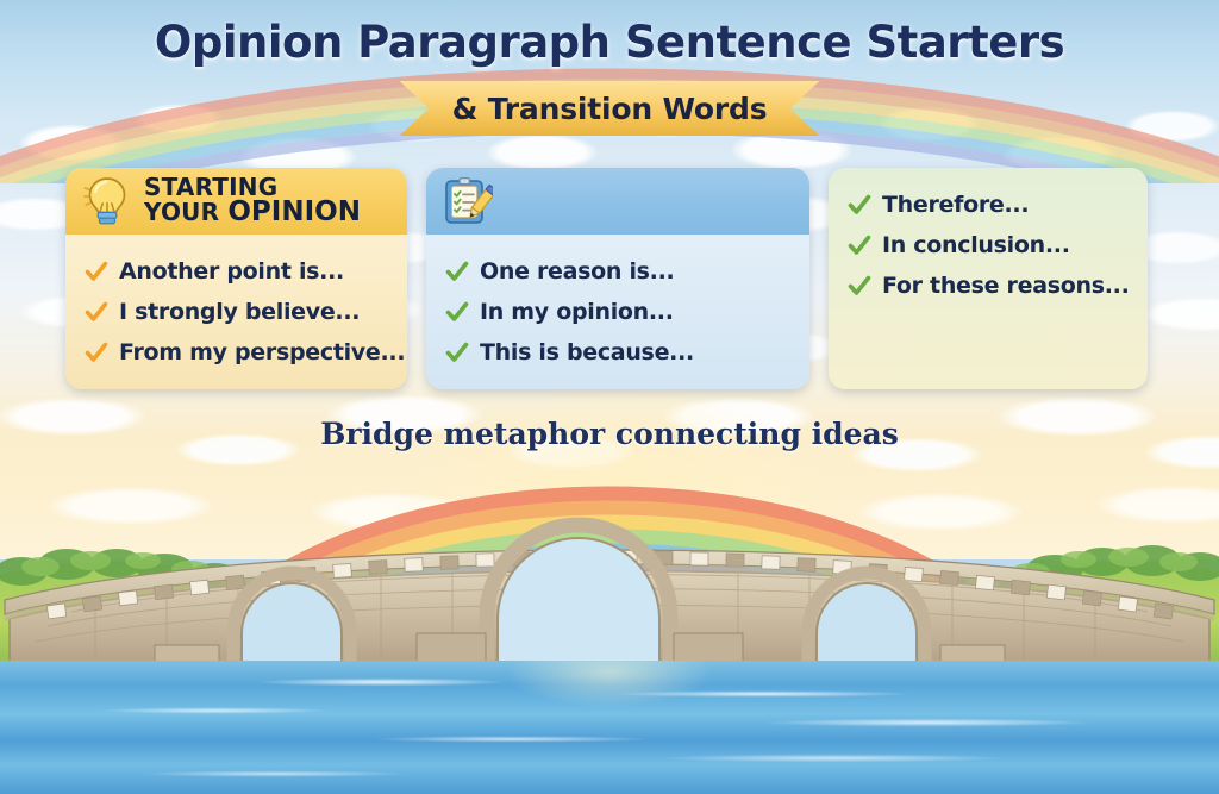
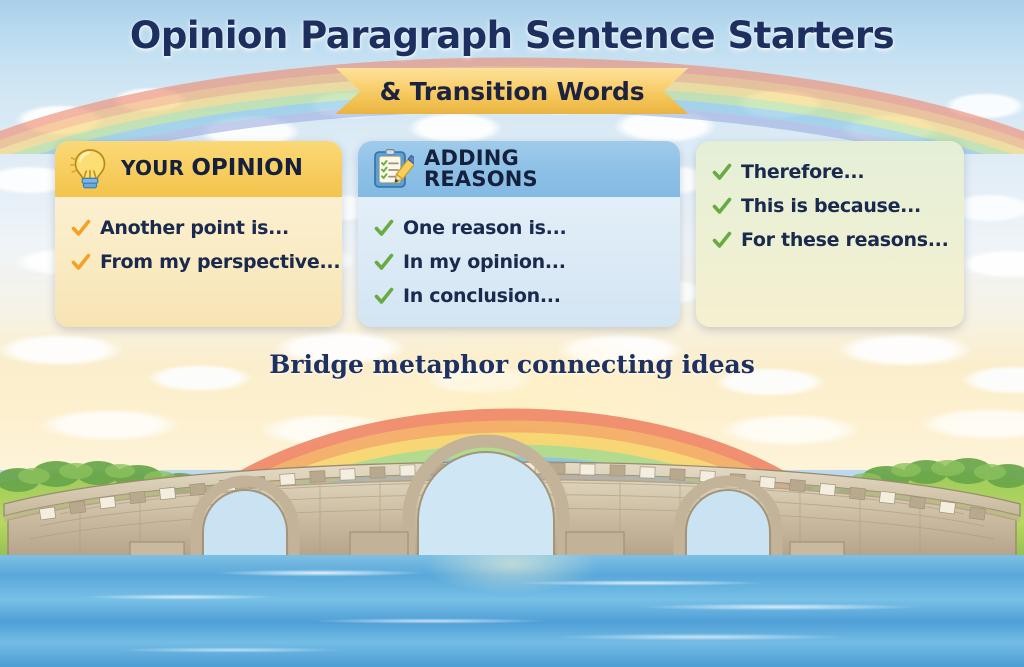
  Opinion Paragraph Sentence Starters
  & Transition Words
- STARTING
  YOUR OPINION
  Another point is...
- I strongly believe...
  From my perspective...
+ ADDING
+ REASONS
  One reason is...
  In my opinion...
- This is because...
+ In conclusion...
  Therefore...
- In conclusion...
+ This is because...
  For these reasons...
  Bridge metaphor connecting ideas
